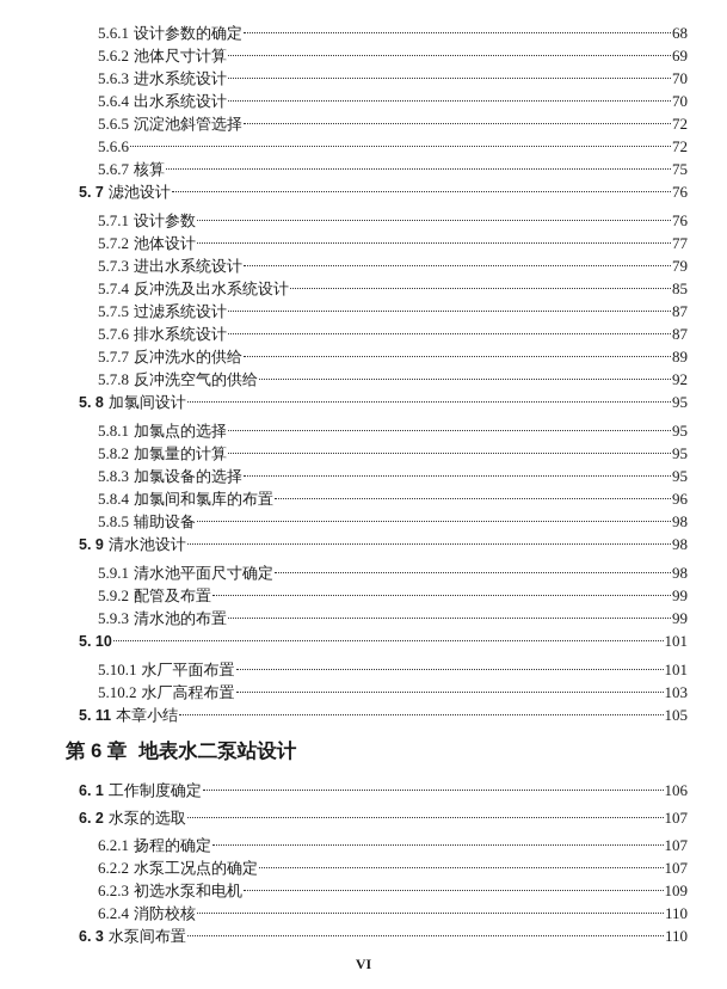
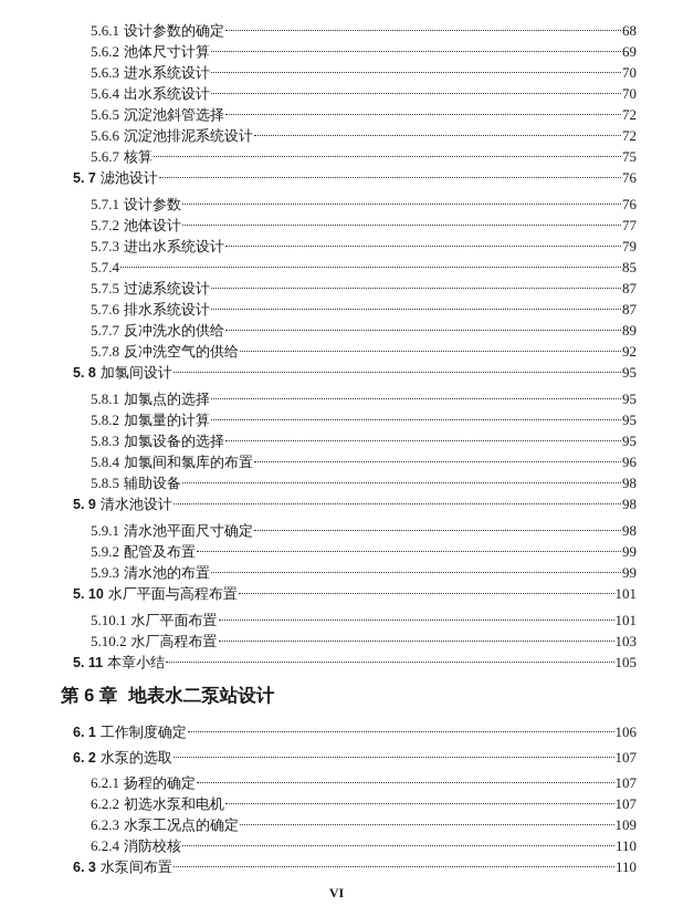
  5.6.1
  设计参数的确定
  68
  5.6.2
  池体尺寸计算
  69
  5.6.3
  进水系统设计
  70
  5.6.4
  出水系统设计
  70
  5.6.5
  沉淀池斜管选择
  72
  5.6.6
+ 沉淀池排泥系统设计
  72
  5.6.7
  核算
  75
  5. 7
  滤池设计
  76
  5.7.1
  设计参数
  76
  5.7.2
  池体设计
  77
  5.7.3
  进出水系统设计
  79
  5.7.4
- 反冲洗及出水系统设计
  85
  5.7.5
  过滤系统设计
  87
  5.7.6
  排水系统设计
  87
  5.7.7
  反冲洗水的供给
  89
  5.7.8
  反冲洗空气的供给
  92
  5. 8
  加氯间设计
  95
  5.8.1
  加氯点的选择
  95
  5.8.2
  加氯量的计算
  95
  5.8.3
  加氯设备的选择
  95
  5.8.4
  加氯间和氯库的布置
  96
  5.8.5
  辅助设备
  98
  5. 9
  清水池设计
  98
  5.9.1
  清水池平面尺寸确定
  98
  5.9.2
  配管及布置
  99
  5.9.3
  清水池的布置
  99
  5. 10
+ 水厂平面与高程布置
  101
  5.10.1
  水厂平面布置
  101
  5.10.2
  水厂高程布置
  103
  5. 11
  本章小结
  105
  第 6 章 地表水二泵站设计
  6. 1
  工作制度确定
  106
  6. 2
  水泵的选取
  107
  6.2.1
  扬程的确定
  107
  6.2.2
- 水泵工况点的确定
+ 初选水泵和电机
  107
  6.2.3
- 初选水泵和电机
+ 水泵工况点的确定
  109
  6.2.4
  消防校核
  110
  6. 3
  水泵间布置
  110
  VI
